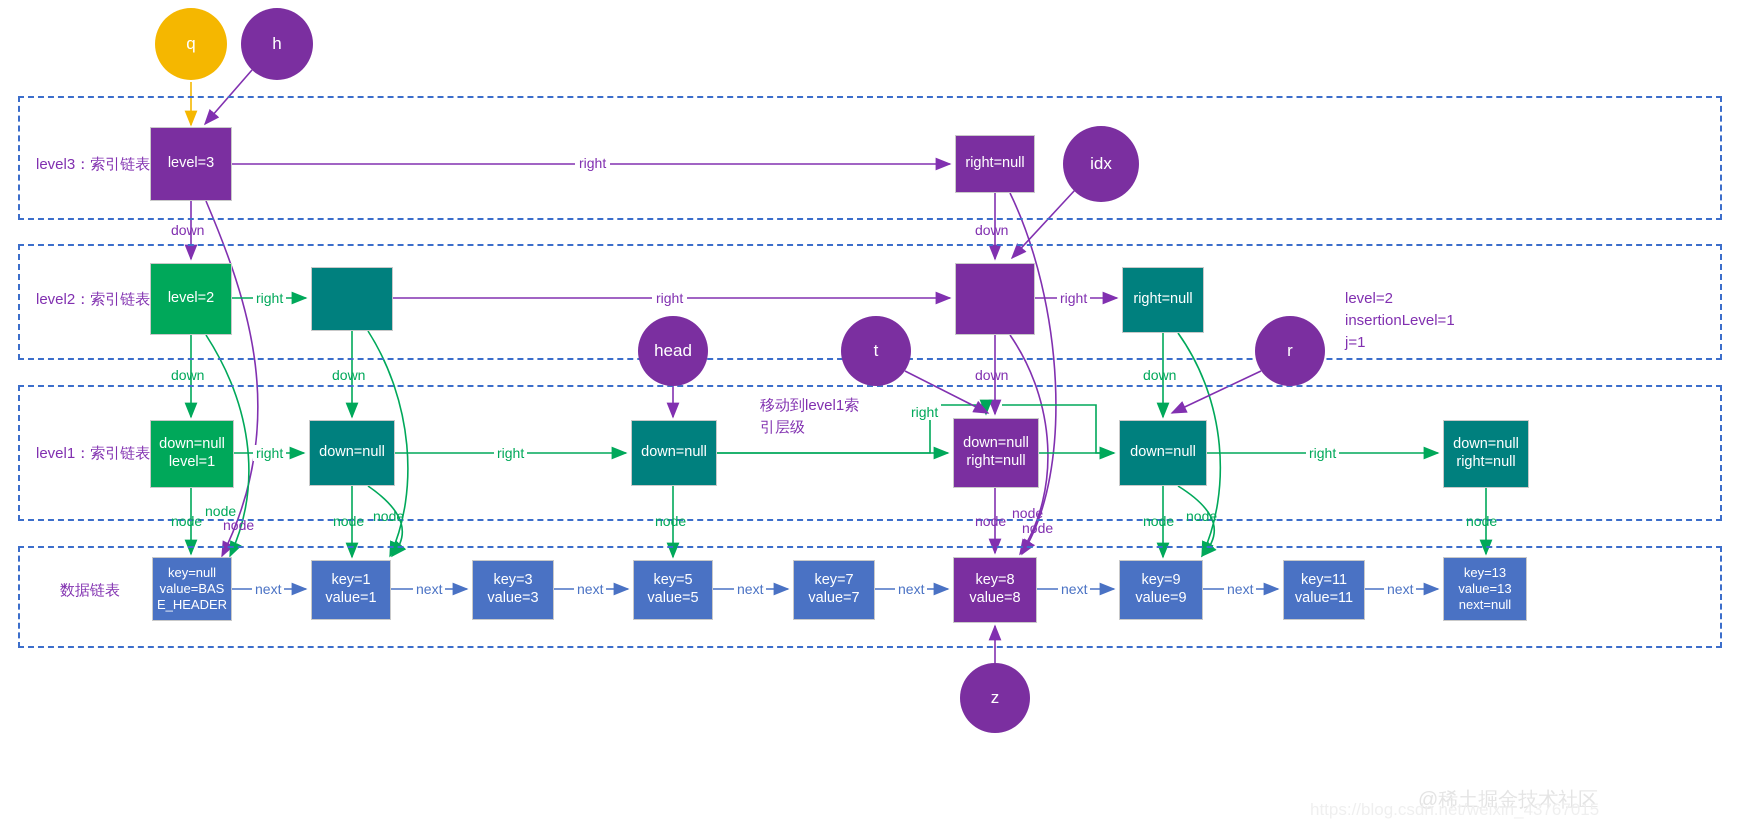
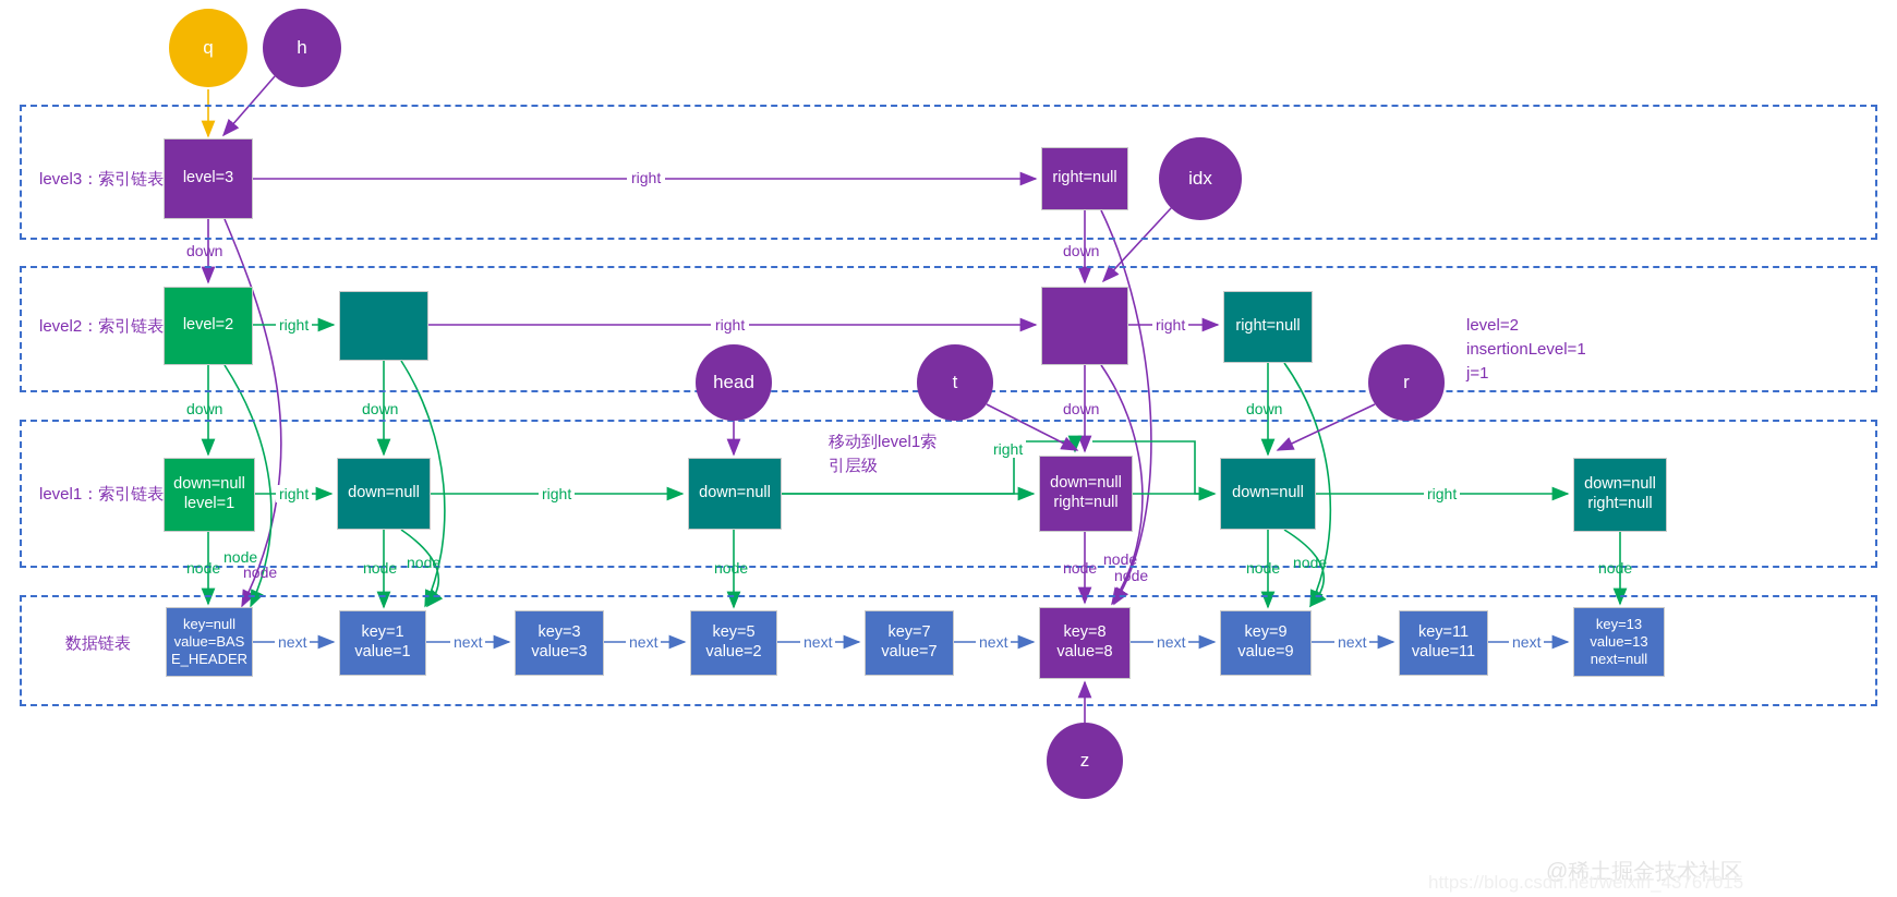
  level3：索引链表
  level2：索引链表
  level1：索引链表
  数据链表
  level=3
  right=null
  level=2
  right=null
  down=null
  level=1
  down=null
  down=null
  down=null
  right=null
  down=null
  down=null
  right=null
  key=null
  value=BAS
  E_HEADER
  key=1
  value=1
  key=3
  value=3
  key=5
- value=5
+ value=2
  key=7
  value=7
  key=8
  value=8
  key=9
  value=9
  key=11
  value=11
  key=13
  value=13
  next=null
  q
  h
  idx
  head
  t
  r
  z
  right
  down
  down
  right
  right
  right
  down
  down
  down
  down
  right
  right
  right
  right
  node
  node
  node
  node
  node
  node
  node
  node
  node
  node
  node
  node
  next
  next
  next
  next
  next
  next
  next
  next
  移动到level1索
  引层级
  level=2
  insertionLevel=1
  j=1
  @稀土掘金技术社区
  https://blog.csdn.net/weixin_43767015
